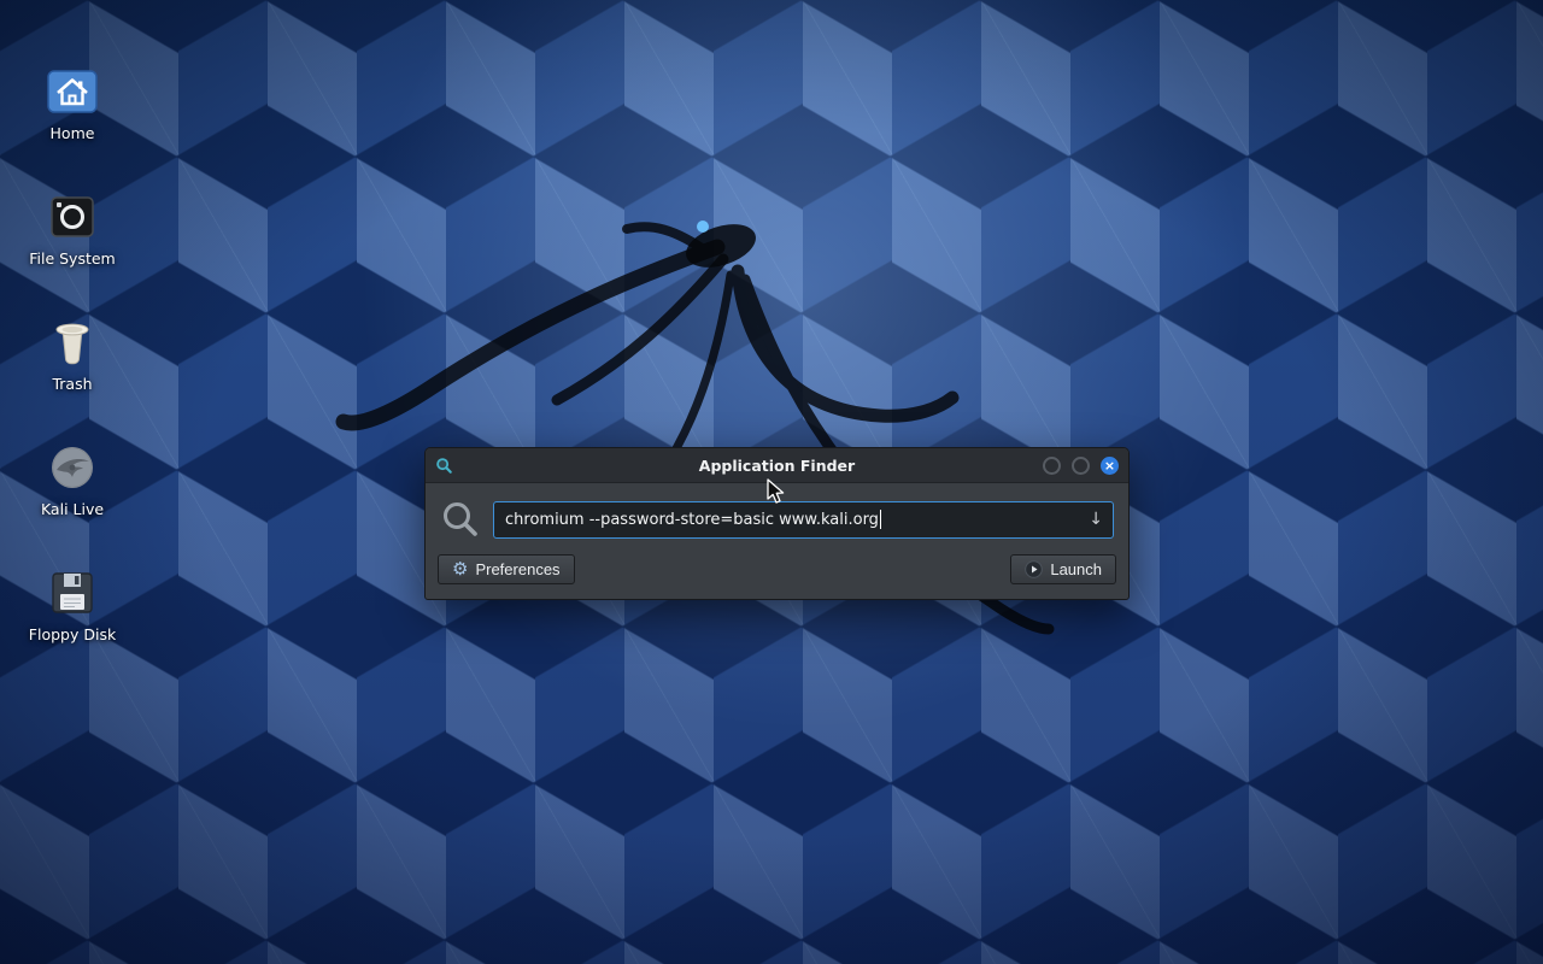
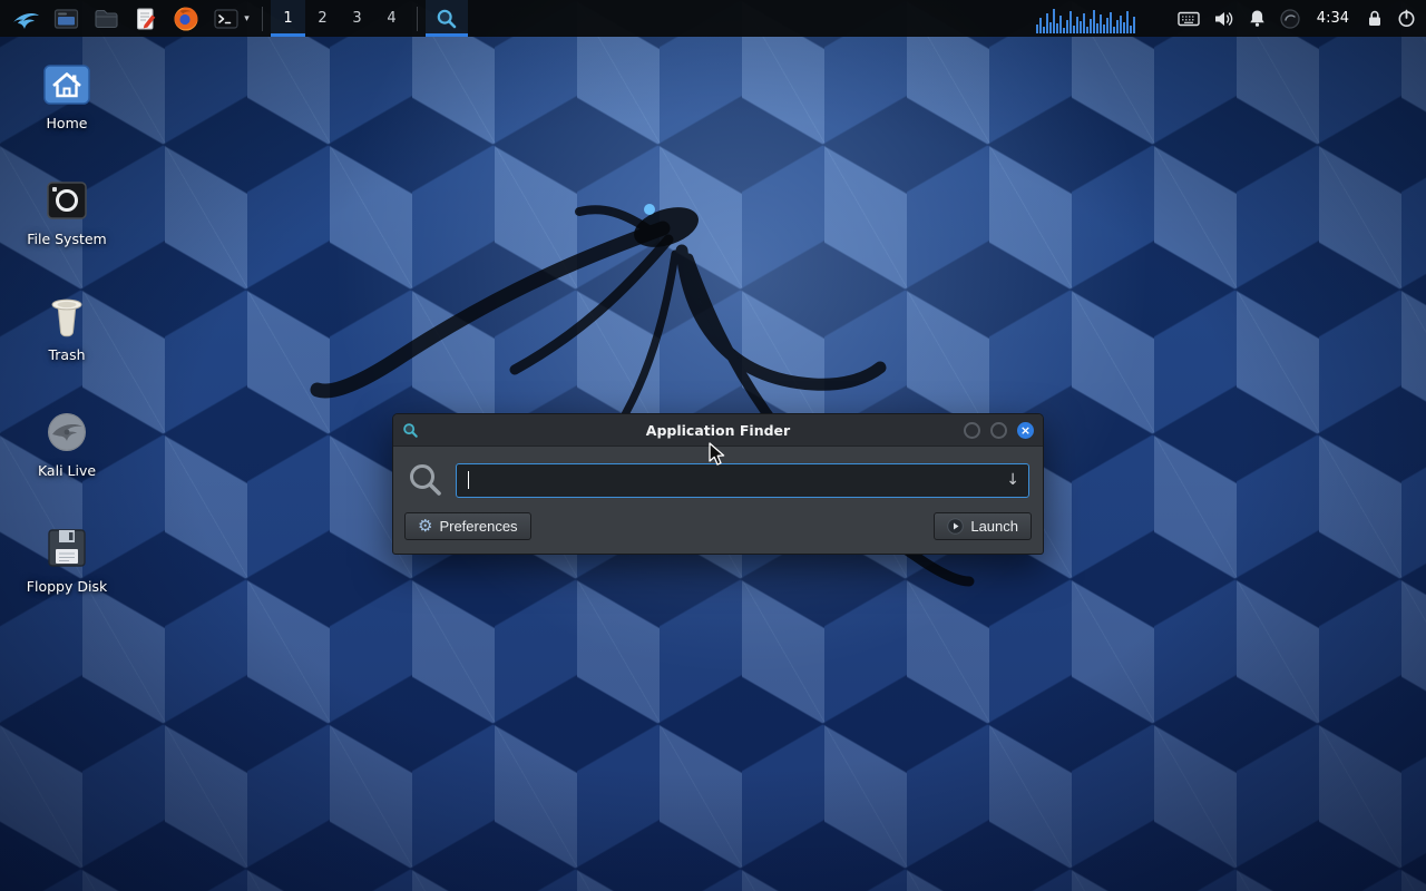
+ ▾
+ 1
+ 2
+ 3
+ 4
+ 4:34
  Home
  File System
  Trash
  Kali Live
  Floppy Disk
  Application Finder
  ×
- chromium --password-store=basic www.kali.org
  ↓
  ⚙
  Preferences
  Launch
